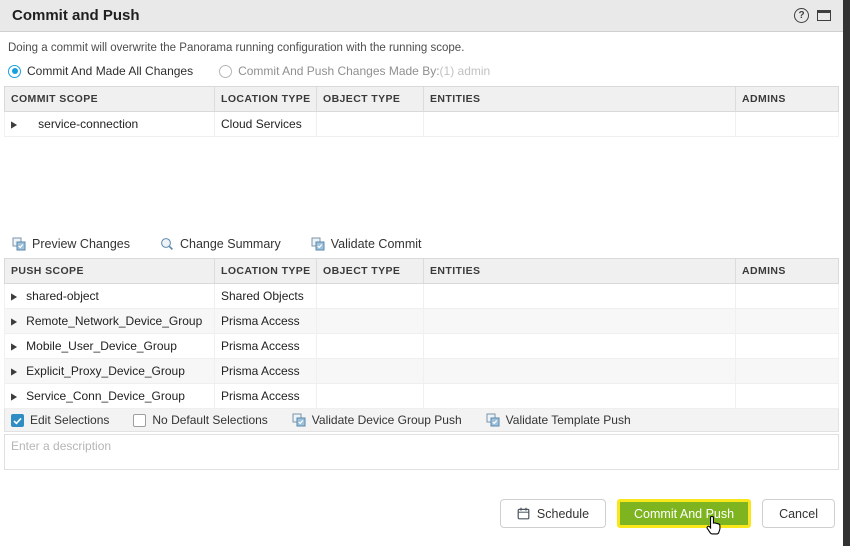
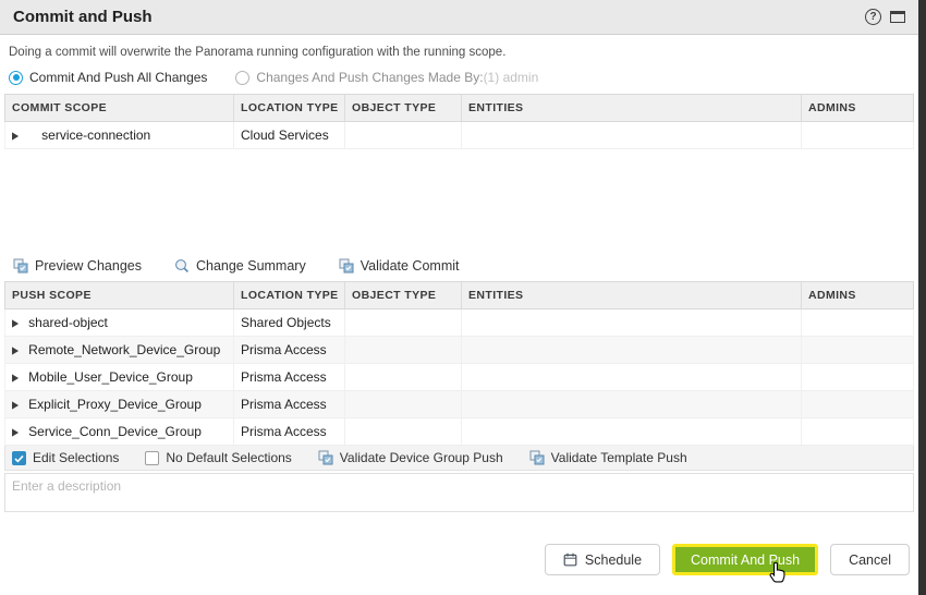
  Commit and Push
  ?
  Doing a commit will overwrite the Panorama running configuration with the running scope.
- Commit And Made All Changes
+ Commit And Push All Changes
- Commit And Push Changes Made By:
+ Changes And Push Changes Made By:
  (1) admin
  COMMIT SCOPE
  LOCATION TYPE
  OBJECT TYPE
  ENTITIES
  ADMINS
  ▶
  service-connection
  Cloud Services
  Preview Changes
  Change Summary
  Validate Commit
  PUSH SCOPE
  LOCATION TYPE
  OBJECT TYPE
  ENTITIES
  ADMINS
  ▶
  shared-object
  Shared Objects
  ▶
  Remote_Network_Device_Group
  Prisma Access
  ▶
  Mobile_User_Device_Group
  Prisma Access
  ▶
  Explicit_Proxy_Device_Group
  Prisma Access
  ▶
  Service_Conn_Device_Group
  Prisma Access
  Edit Selections
  No Default Selections
  Validate Device Group Push
  Validate Template Push
  Enter a description
  Schedule
  Commit And Push
  Cancel
